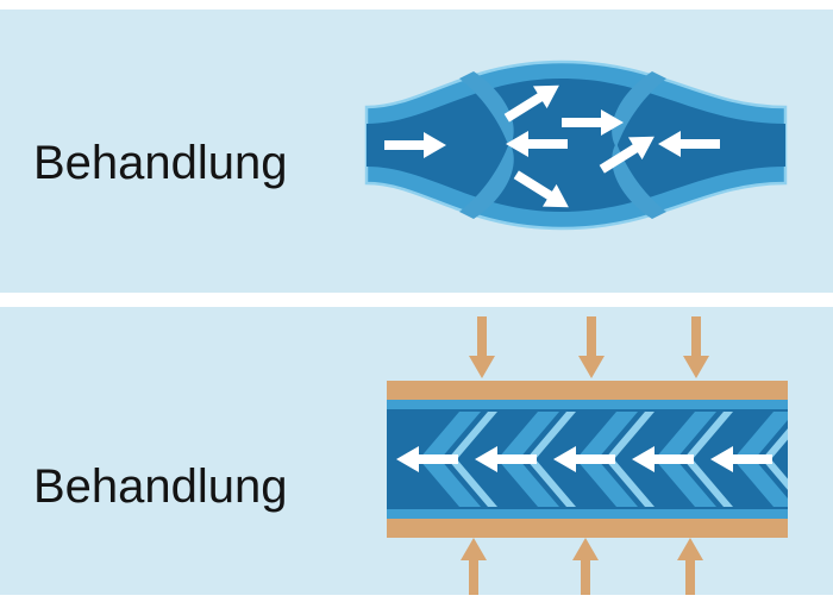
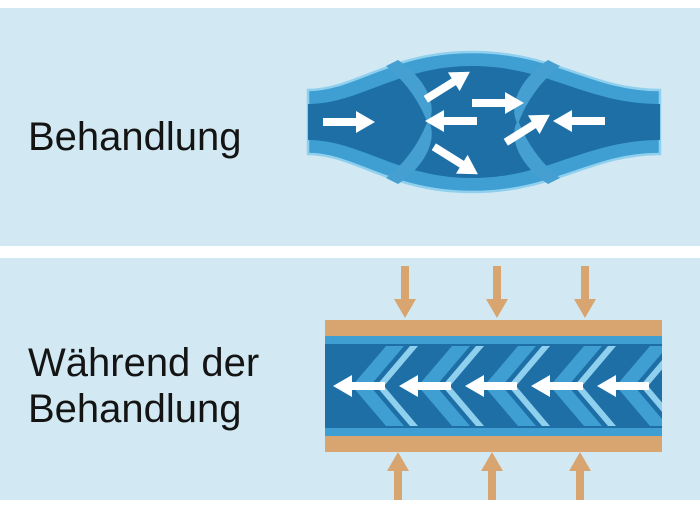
  Behandlung
+ Während der
  Behandlung
